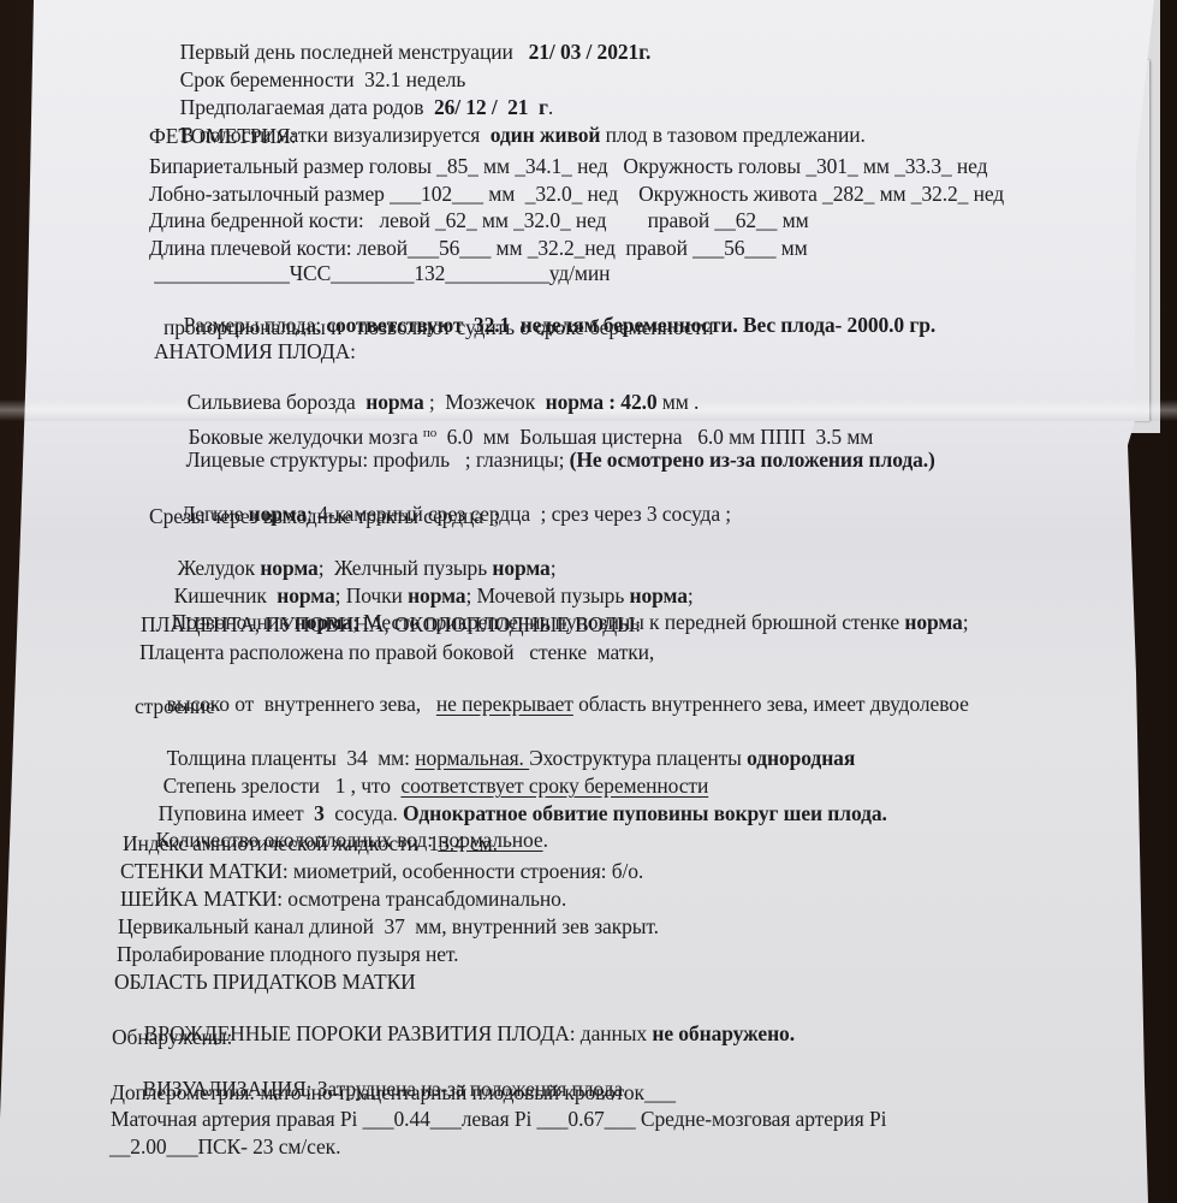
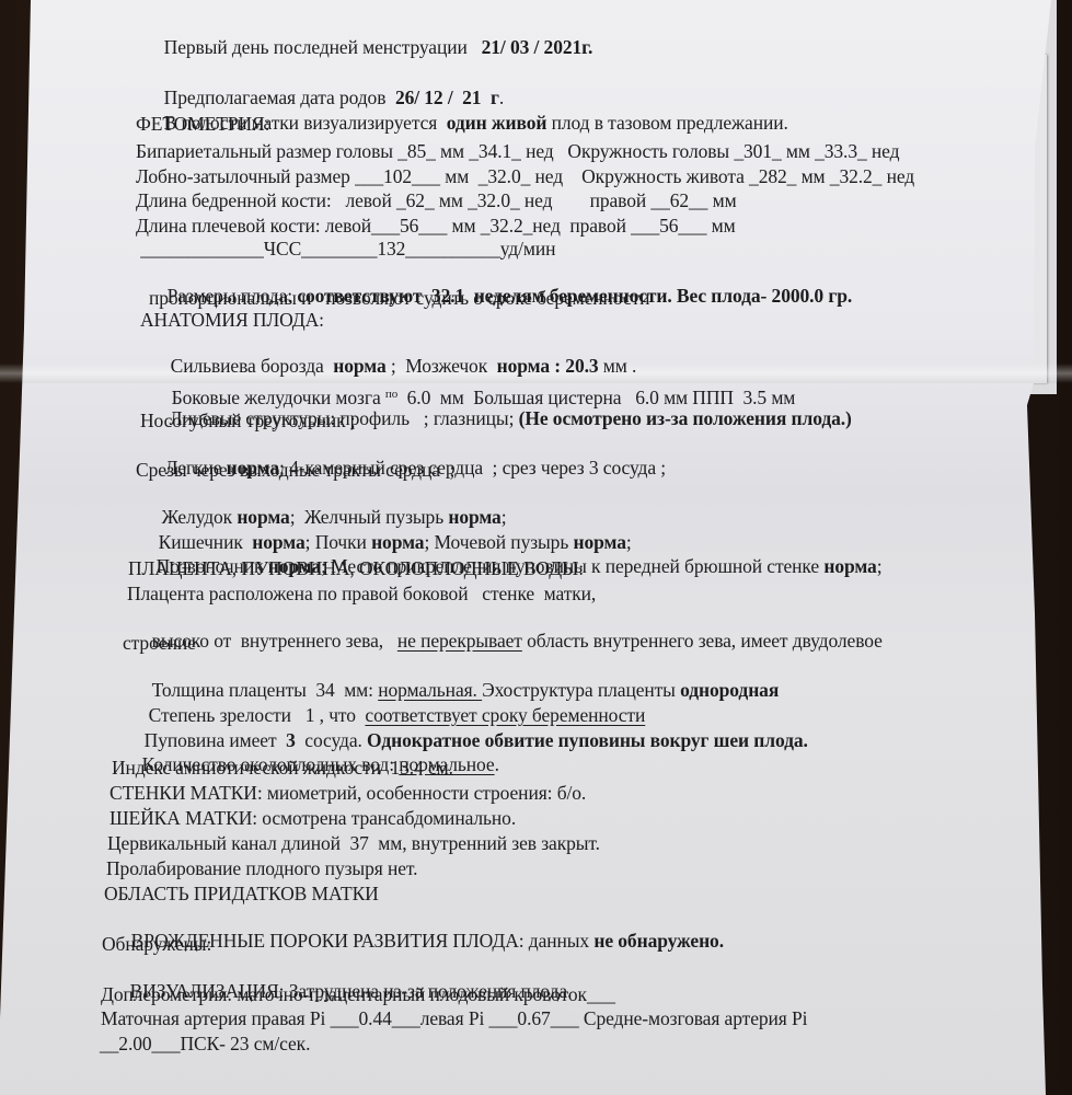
  Первый день последней менструации 21/ 03 / 2021г.
- Срок беременности 32.1 недель
  Предполагаемая дата родов 26/ 12 / 21 г.
  В полости матки визуализируется один живой плод в тазовом предлежании.
  ФЕТОМЕТРИЯ:
  Бипариетальный размер головы _85_ мм _34.1_ нед Окружность головы _301_ мм _33.3_ нед
  Лобно-затылочный размер ___102___ мм _32.0_ нед Окружность живота _282_ мм _32.2_ нед
  Длина бедренной кости: левой _62_ мм _32.0_ нед правой __62__ мм
  Длина плечевой кости: левой___56___ мм _32.2_нед правой ___56___ мм
  _____________ЧСС________132__________уд/мин
  Размеры плода: соответствуют 32.1 неделям беременности. Вес плода- 2000.0 гр.
  пропорциональны и позволяют судить о сроке беременности
  АНАТОМИЯ ПЛОДА:
- Сильвиева борозда норма ; Мозжечок норма : 42.0 мм .
+ Сильвиева борозда норма ; Мозжечок норма : 20.3 мм .
  Боковые желудочки мозга по 6.0 мм Большая цистерна 6.0 мм ППП 3.5 мм
  Лицевые структуры: профиль ; глазницы; (Не осмотрено из-за положения плода.)
+ Носогубный треугольник ;
  Легкие норма; 4-камерный срез сердца ; срез через 3 сосуда ;
  Срезы через выходные тракты сердца ;
  Желудок норма; Желчный пузырь норма;
  Кишечник норма; Почки норма; Мочевой пузырь норма;
  Позвоночник норма; Место прикрепления пуповины к передней брюшной стенке норма;
  ПЛАЦЕНТА, ПУПОВИНА, ОКОЛОПЛОДНЫЕ ВОДЫ:
  Плацента расположена по правой боковой стенке матки,
  высоко от внутреннего зева, не перекрывает область внутреннего зева, имеет двудолевое
  строение
  Толщина плаценты 34 мм: нормальная. Эхоструктура плаценты однородная
  Степень зрелости 1 , что соответствует сроку беременности
  Пуповина имеет 3 сосуда. Однократное обвитие пуповины вокруг шеи плода.
  Количество околоплодных вод: нормальное.
  Индекс амниотической жидкости 13.4 см.
  СТЕНКИ МАТКИ: миометрий, особенности строения: б/о.
  ШЕЙКА МАТКИ: осмотрена трансабдоминально.
  Цервикальный канал длиной 37 мм, внутренний зев закрыт.
  Пролабирование плодного пузыря нет.
  ОБЛАСТЬ ПРИДАТКОВ МАТКИ
  ВРОЖДЕННЫЕ ПОРОКИ РАЗВИТИЯ ПЛОДА: данных не обнаружено.
  Обнаружены:
  ВИЗУАЛИЗАЦИЯ: Затруднена из-за положения плода.
  Доплерометрия: маточно-плацентарный плодовый кровоток___
  Маточная артерия правая Pi ___0.44___левая Pi ___0.67___ Средне-мозговая артерия Pi
  __2.00___ПСК- 23 см/сек.
